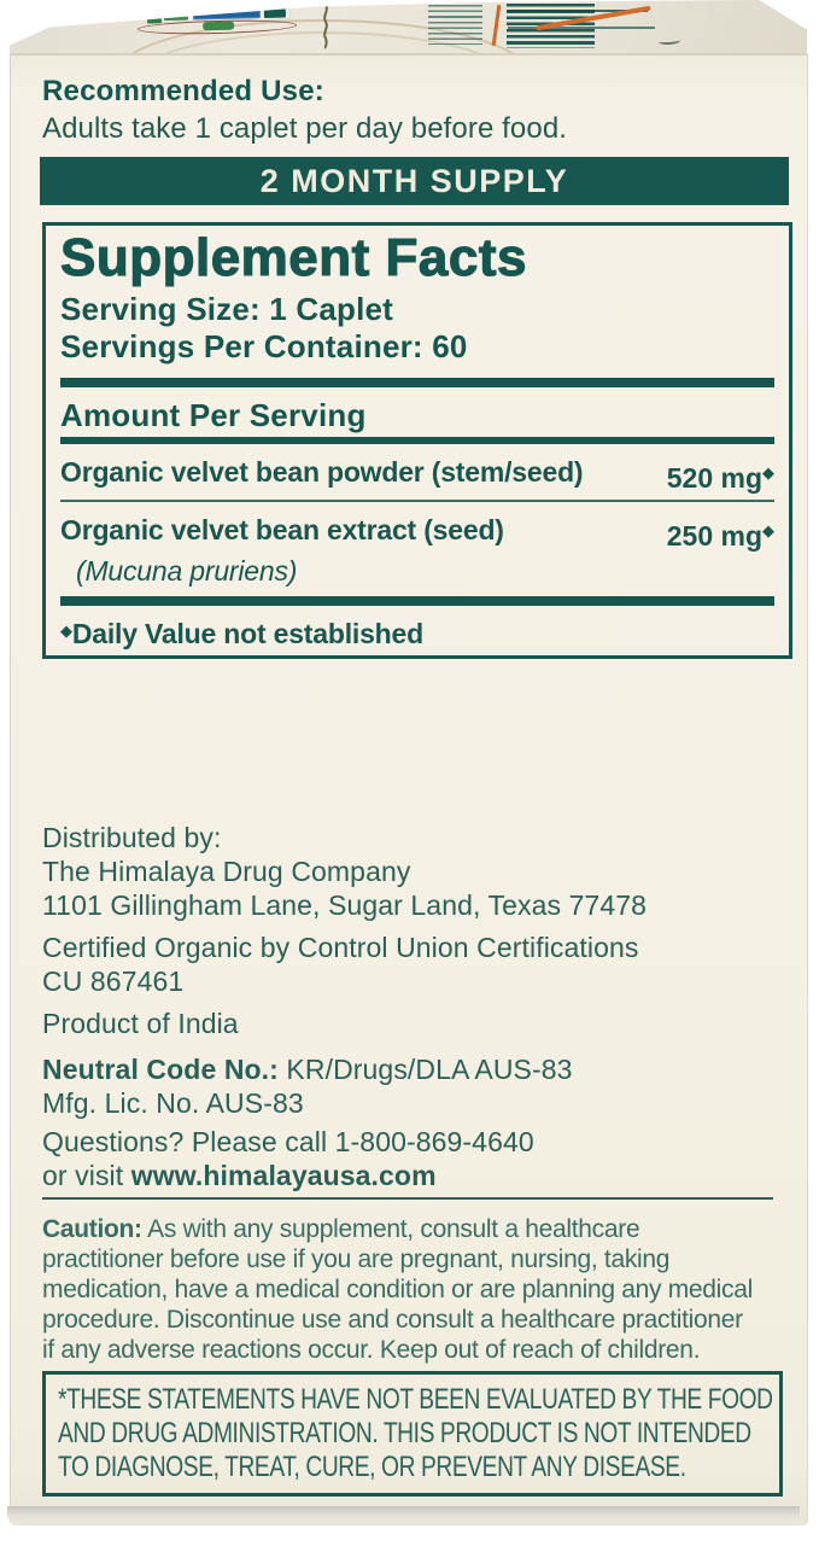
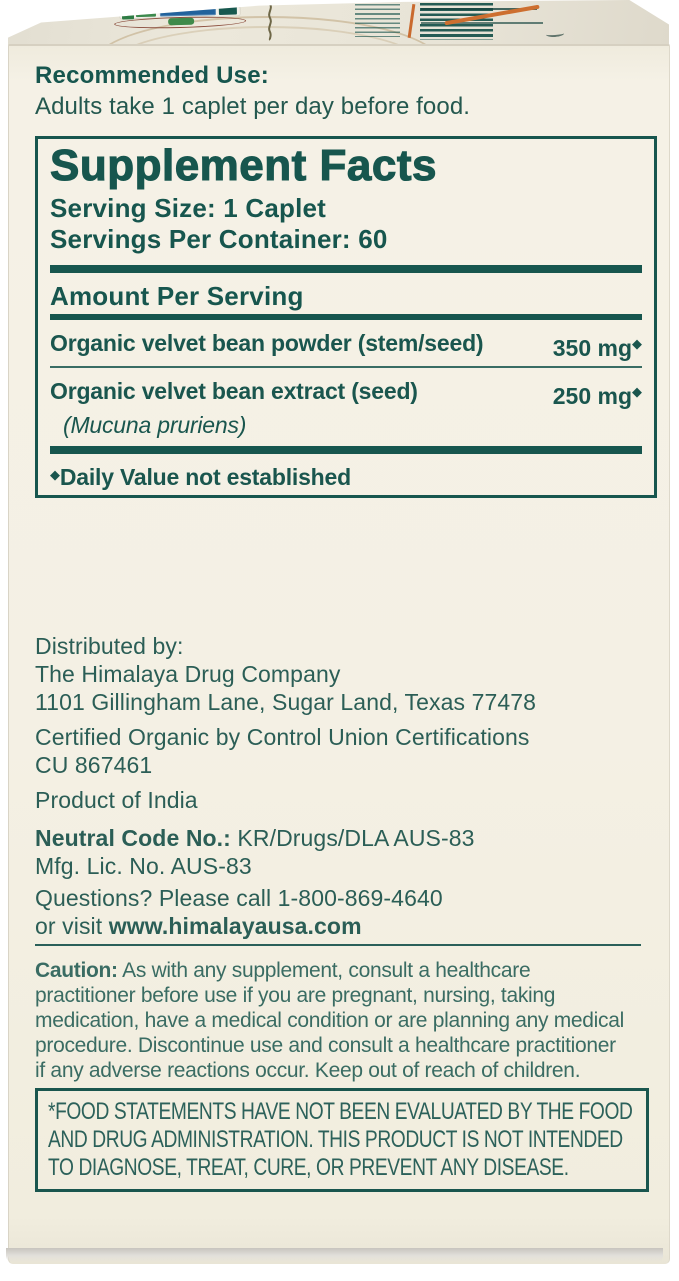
  Recommended Use:
  Adults take 1 caplet per day before food.
- 2 MONTH SUPPLY
  Supplement Facts
  Serving Size: 1 Caplet
  Servings Per Container: 60
  Amount Per Serving
  Organic velvet bean powder (stem/seed)
- 520 mg◆
+ 350 mg◆
  Organic velvet bean extract (seed)
  250 mg◆
  (Mucuna pruriens)
  ◆Daily Value not established
  Distributed by:
  The Himalaya Drug Company
  1101 Gillingham Lane, Sugar Land, Texas 77478
  Certified Organic by Control Union Certifications
  CU 867461
  Product of India
  Neutral Code No.: KR/Drugs/DLA AUS-83
  Mfg. Lic. No. AUS-83
  Questions? Please call 1-800-869-4640
  or visit www.himalayausa.com
  Caution: As with any supplement, consult a healthcare
  practitioner before use if you are pregnant, nursing, taking
  medication, have a medical condition or are planning any medical
  procedure. Discontinue use and consult a healthcare practitioner
  if any adverse reactions occur. Keep out of reach of children.
- *THESE STATEMENTS HAVE NOT BEEN EVALUATED BY THE FOOD
+ *FOOD STATEMENTS HAVE NOT BEEN EVALUATED BY THE FOOD
  AND DRUG ADMINISTRATION. THIS PRODUCT IS NOT INTENDED
  TO DIAGNOSE, TREAT, CURE, OR PREVENT ANY DISEASE.
